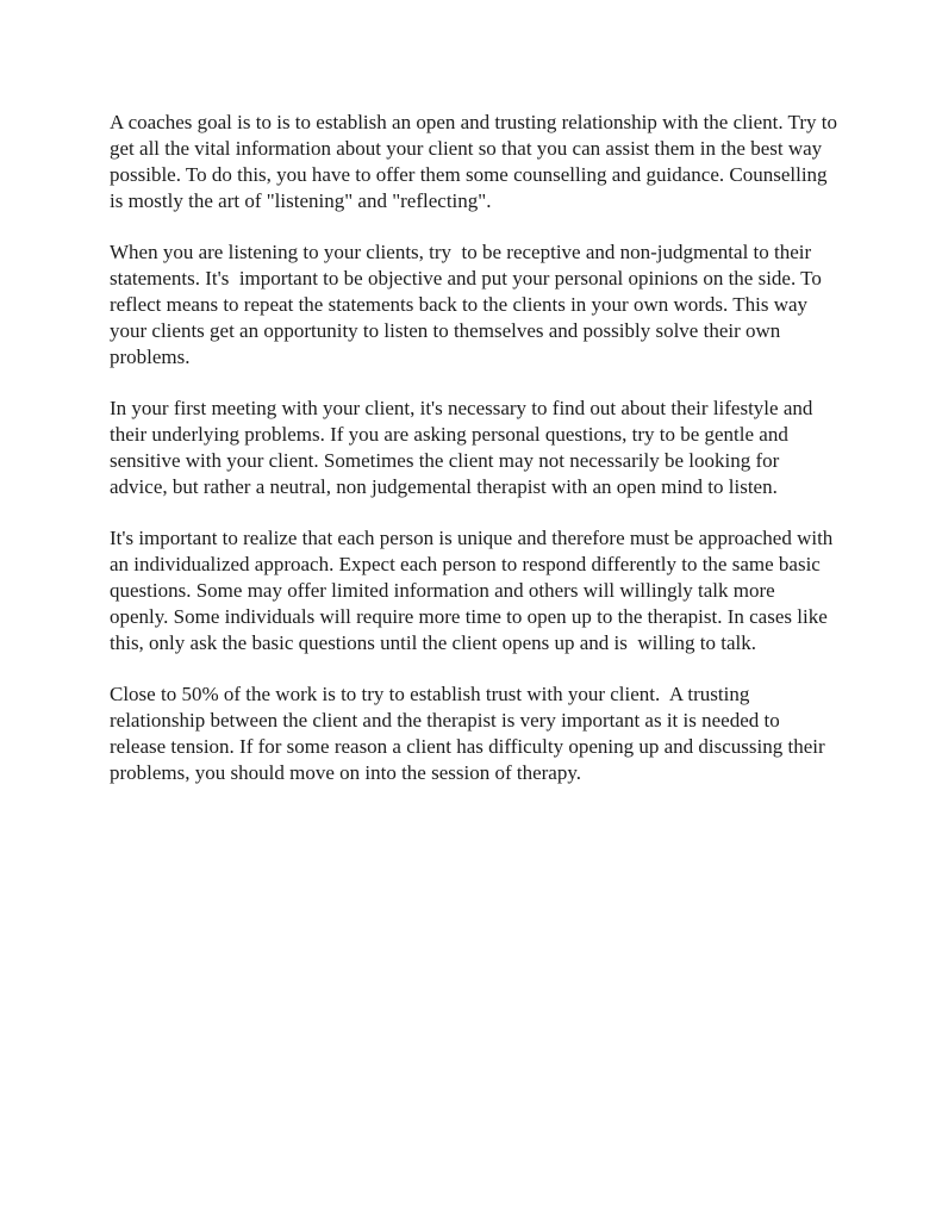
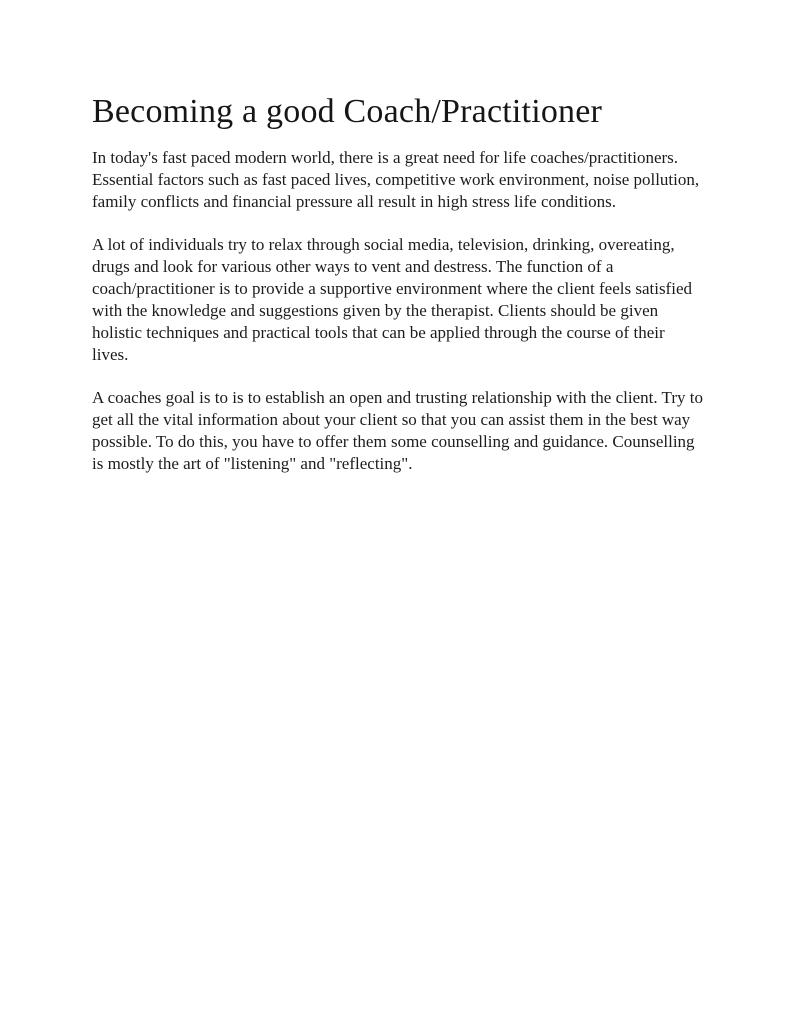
+ Becoming a good Coach/Practitioner
+ In today's fast paced modern world, there is a great need for life coaches/practitioners. Essential factors such as fast paced lives, competitive work environment, noise pollution, family conflicts and financial pressure all result in high stress life conditions.
+ A lot of individuals try to relax through social media, television, drinking, overeating, drugs and look for various other ways to vent and destress. The function of a coach/practitioner is to provide a supportive environment where the client feels satisfied with the knowledge and suggestions given by the therapist. Clients should be given holistic techniques and practical tools that can be applied through the course of their lives.
  A coaches goal is to is to establish an open and trusting relationship with the client. Try to get all the vital information about your client so that you can assist them in the best way possible. To do this, you have to offer them some counselling and guidance. Counselling is mostly the art of "listening" and "reflecting".
- When you are listening to your clients, try to be receptive and non-judgmental to their statements. It's important to be objective and put your personal opinions on the side. To reflect means to repeat the statements back to the clients in your own words. This way your clients get an opportunity to listen to themselves and possibly solve their own problems.
- In your first meeting with your client, it's necessary to find out about their lifestyle and their underlying problems. If you are asking personal questions, try to be gentle and sensitive with your client. Sometimes the client may not necessarily be looking for advice, but rather a neutral, non judgemental therapist with an open mind to listen.
- It's important to realize that each person is unique and therefore must be approached with an individualized approach. Expect each person to respond differently to the same basic questions. Some may offer limited information and others will willingly talk more openly. Some individuals will require more time to open up to the therapist. In cases like this, only ask the basic questions until the client opens up and is willing to talk.
- Close to 50% of the work is to try to establish trust with your client. A trusting relationship between the client and the therapist is very important as it is needed to release tension. If for some reason a client has difficulty opening up and discussing their problems, you should move on into the session of therapy.
